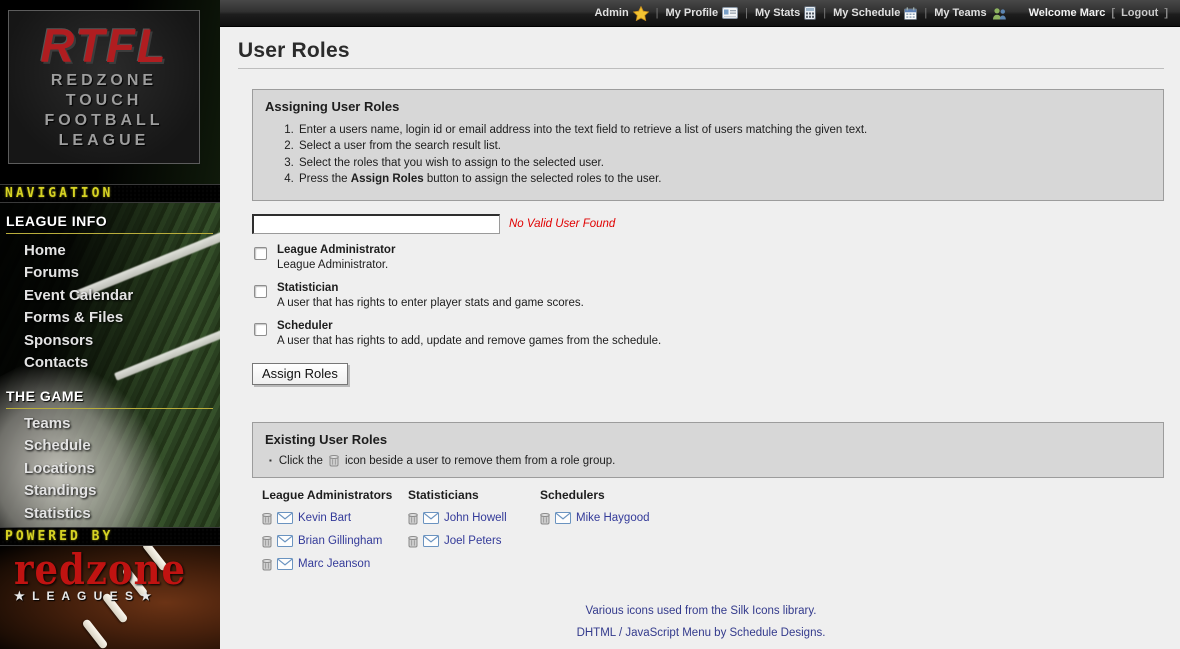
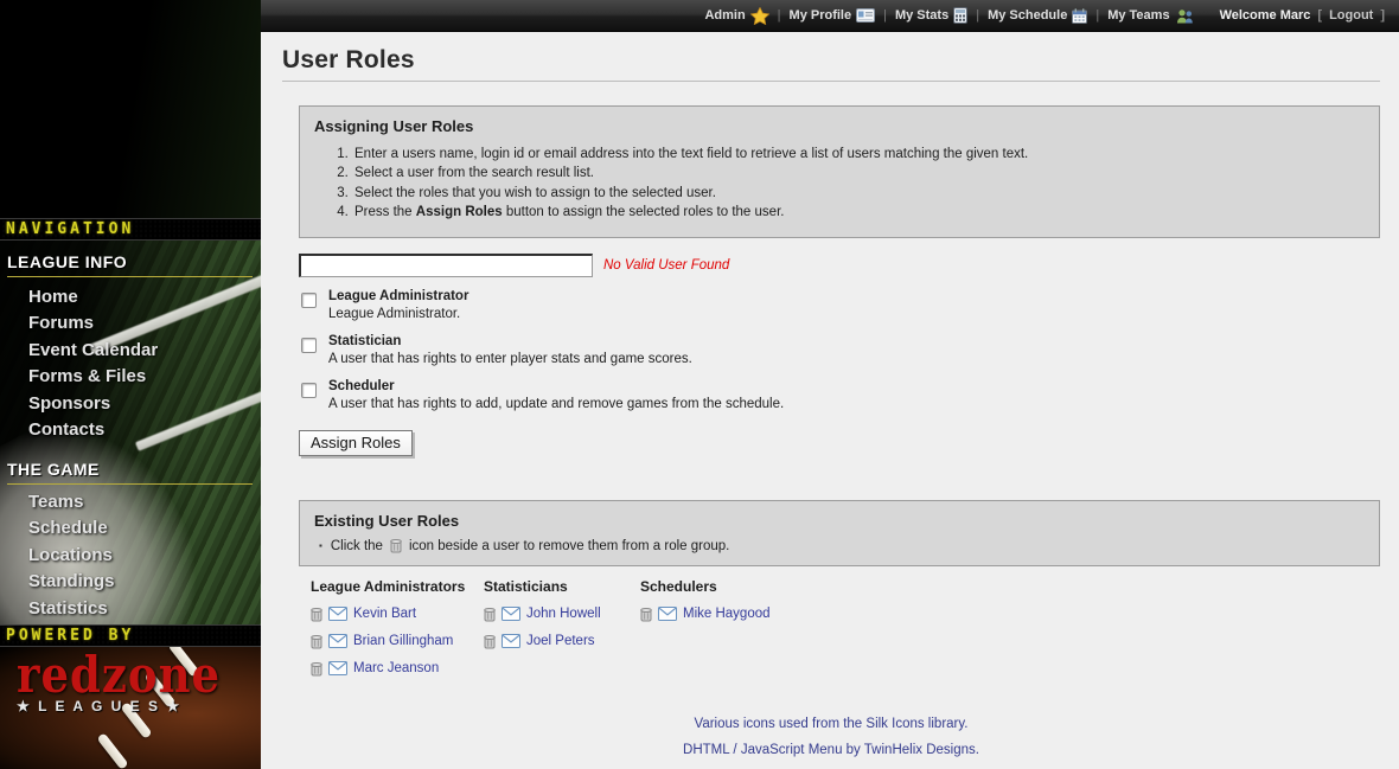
- RTFL
- REDZONE
- TOUCH
- FOOTBALL
- LEAGUE
  NAVIGATION
  LEAGUE INFO
  Home
  Forums
  Event Calendar
  Forms & Files
  Sponsors
  Contacts
  THE GAME
  Teams
  Schedule
  Locations
  Standings
  Statistics
  POWERED BY
  redzone
  ★ L E A G U E S ★
  Admin
  |
  My Profile
  |
  My Stats
  |
  My Schedule
  |
  My Teams
  Welcome Marc
  [
  Logout
  ]
  User Roles
  Assigning User Roles
  Enter a users name, login id or email address into the text field to retrieve a list of users matching the given text.
  Select a user from the search result list.
  Select the roles that you wish to assign to the selected user.
  Press the Assign Roles button to assign the selected roles to the user.
  No Valid User Found
  League Administrator
  League Administrator.
  Statistician
  A user that has rights to enter player stats and game scores.
  Scheduler
  A user that has rights to add, update and remove games from the schedule.
  Assign Roles
  Existing User Roles
  ▪
  Click the
  icon beside a user to remove them from a role group.
  League Administrators
  Kevin Bart
  Brian Gillingham
  Marc Jeanson
  Statisticians
  John Howell
  Joel Peters
  Schedulers
  Mike Haygood
  Various icons used from the Silk Icons library.
- DHTML / JavaScript Menu by Schedule Designs.
+ DHTML / JavaScript Menu by TwinHelix Designs.
